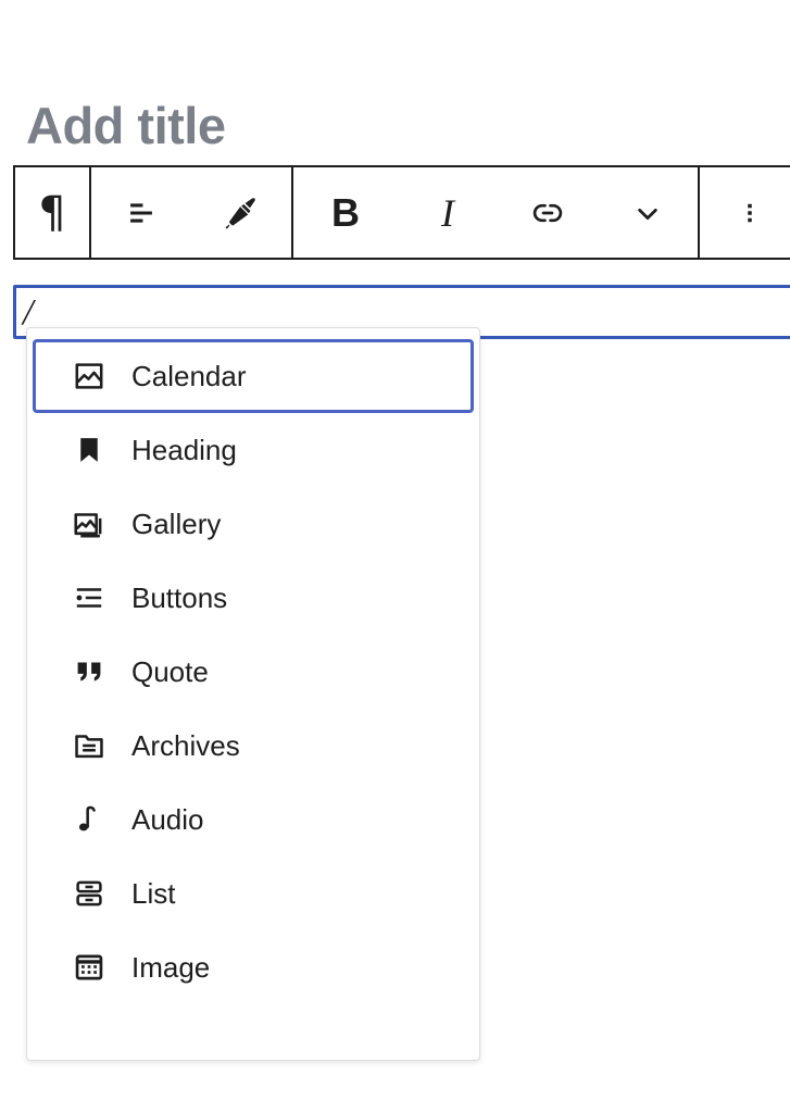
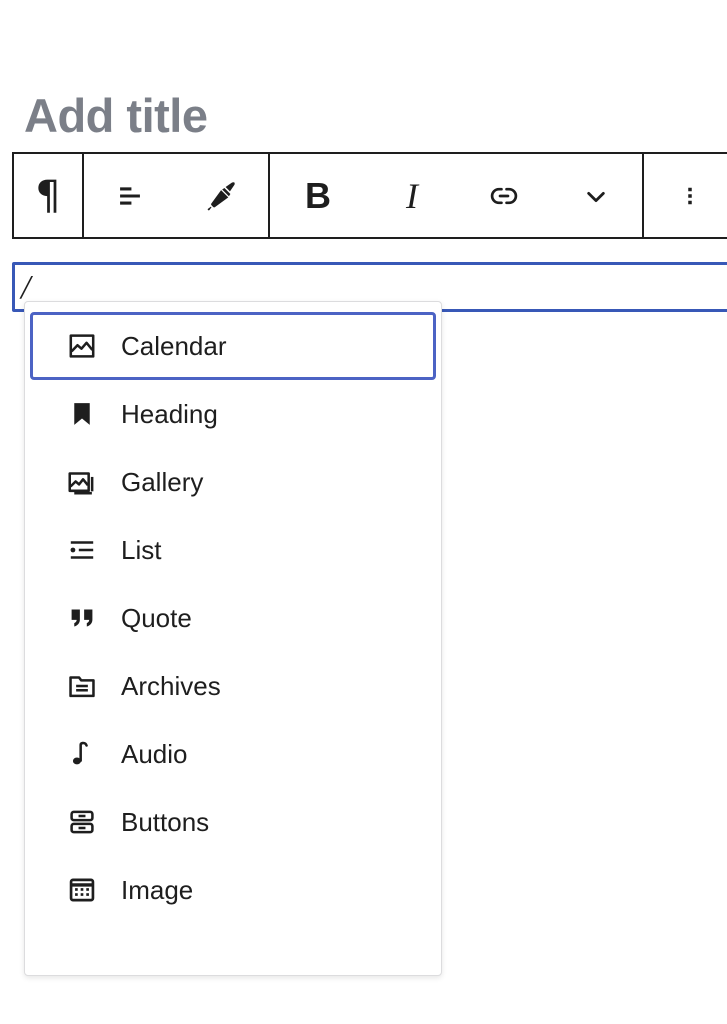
  Add title
  ¶
  B
  I
  /
  Calendar
  Heading
  Gallery
- Buttons
+ List
  Quote
  Archives
  Audio
- List
+ Buttons
  Image
